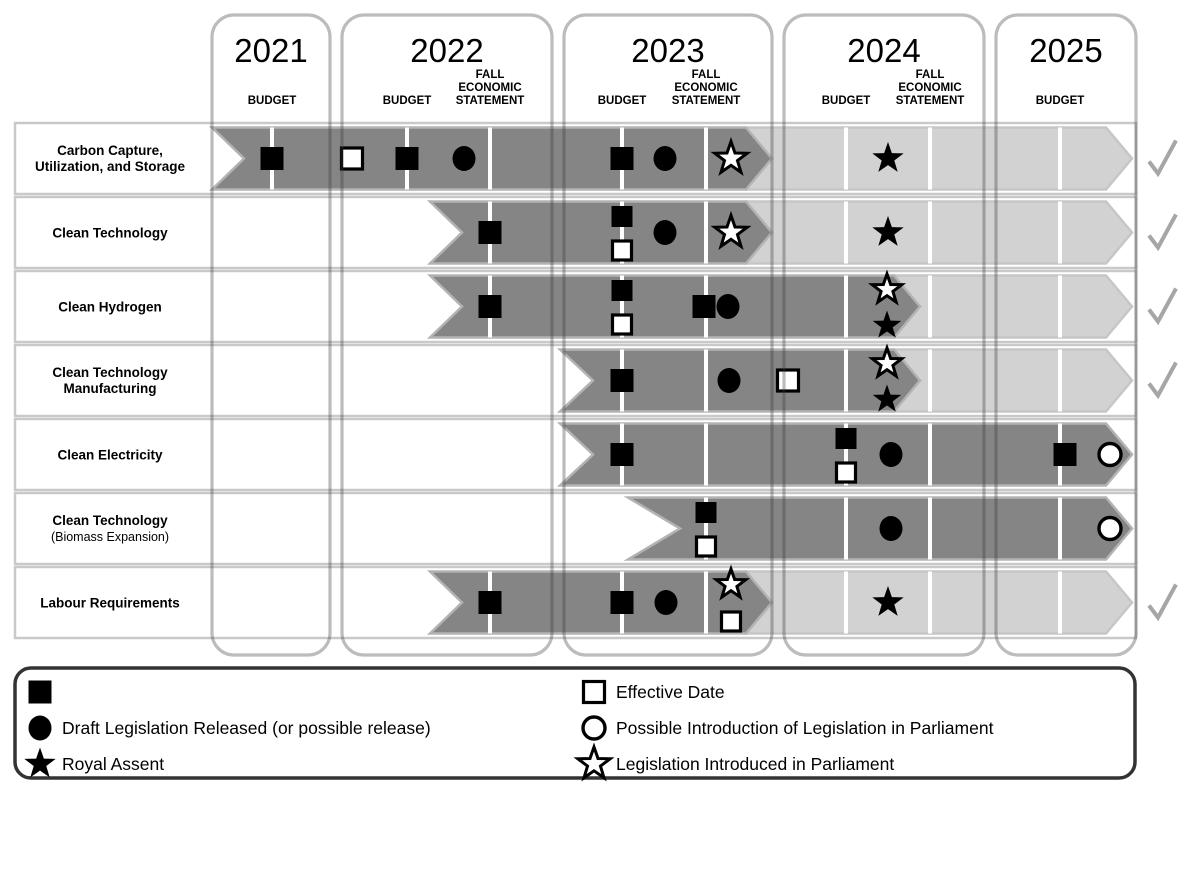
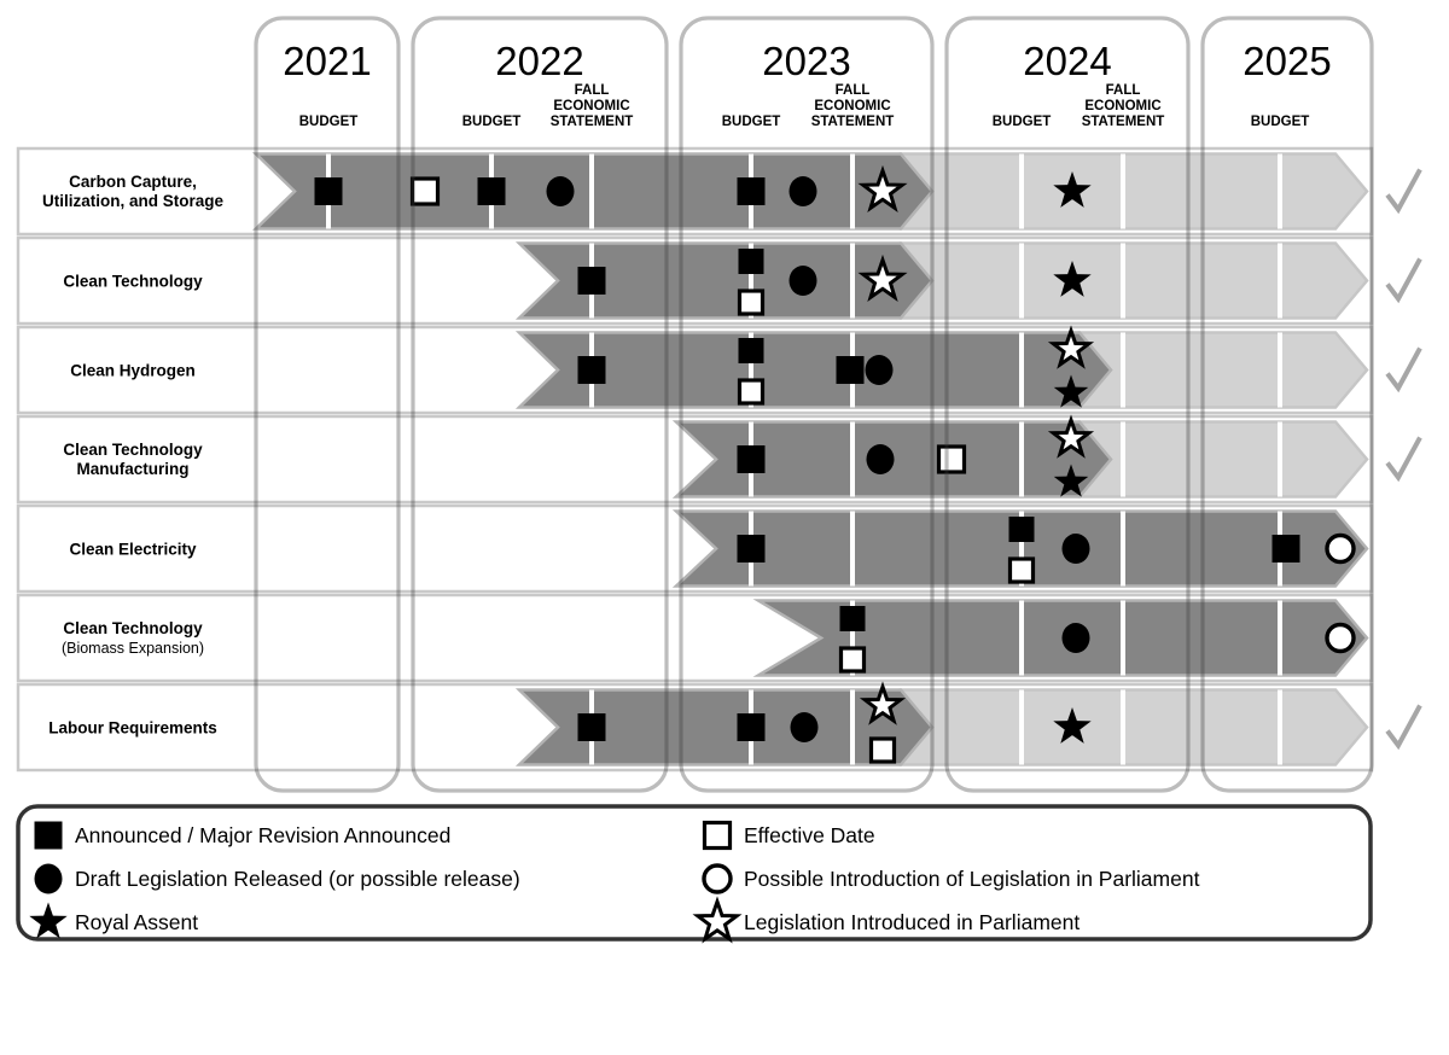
  2021
  BUDGET
  2022
  BUDGET
  FALL
  ECONOMIC
  STATEMENT
  2023
  BUDGET
  FALL
  ECONOMIC
  STATEMENT
  2024
  BUDGET
  FALL
  ECONOMIC
  STATEMENT
  2025
  BUDGET
  Carbon Capture,
  Utilization, and Storage
  Clean Technology
  Clean Hydrogen
  Clean Technology
  Manufacturing
  Clean Electricity
  Clean Technology
  (Biomass Expansion)
  Labour Requirements
+ Announced / Major Revision Announced
  Draft Legislation Released (or possible release)
  Royal Assent
  Effective Date
  Possible Introduction of Legislation in Parliament
  Legislation Introduced in Parliament
